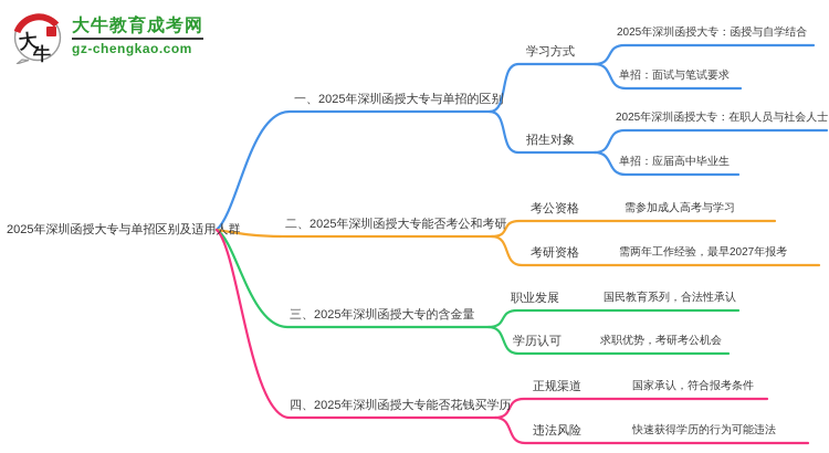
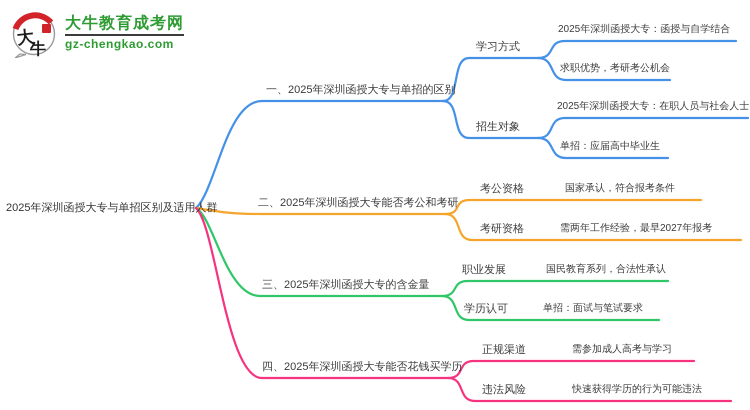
  牛
  大牛教育成考网
  gz-chengkao.com
  2025年深圳函授大专与单招区别及适用人群
  一、2025年深圳函授大专与单招的区别
  学习方式
  2025年深圳函授大专：函授与自学结合
- 单招：面试与笔试要求
+ 求职优势，考研考公机会
  招生对象
  2025年深圳函授大专：在职人员与社会人士
  单招：应届高中毕业生
  二、2025年深圳函授大专能否考公和考研
  考公资格
- 需参加成人高考与学习
+ 国家承认，符合报考条件
  考研资格
  需两年工作经验，最早2027年报考
  三、2025年深圳函授大专的含金量
  职业发展
  国民教育系列，合法性承认
  学历认可
- 求职优势，考研考公机会
+ 单招：面试与笔试要求
  四、2025年深圳函授大专能否花钱买学历
  正规渠道
- 国家承认，符合报考条件
+ 需参加成人高考与学习
  违法风险
  快速获得学历的行为可能违法
